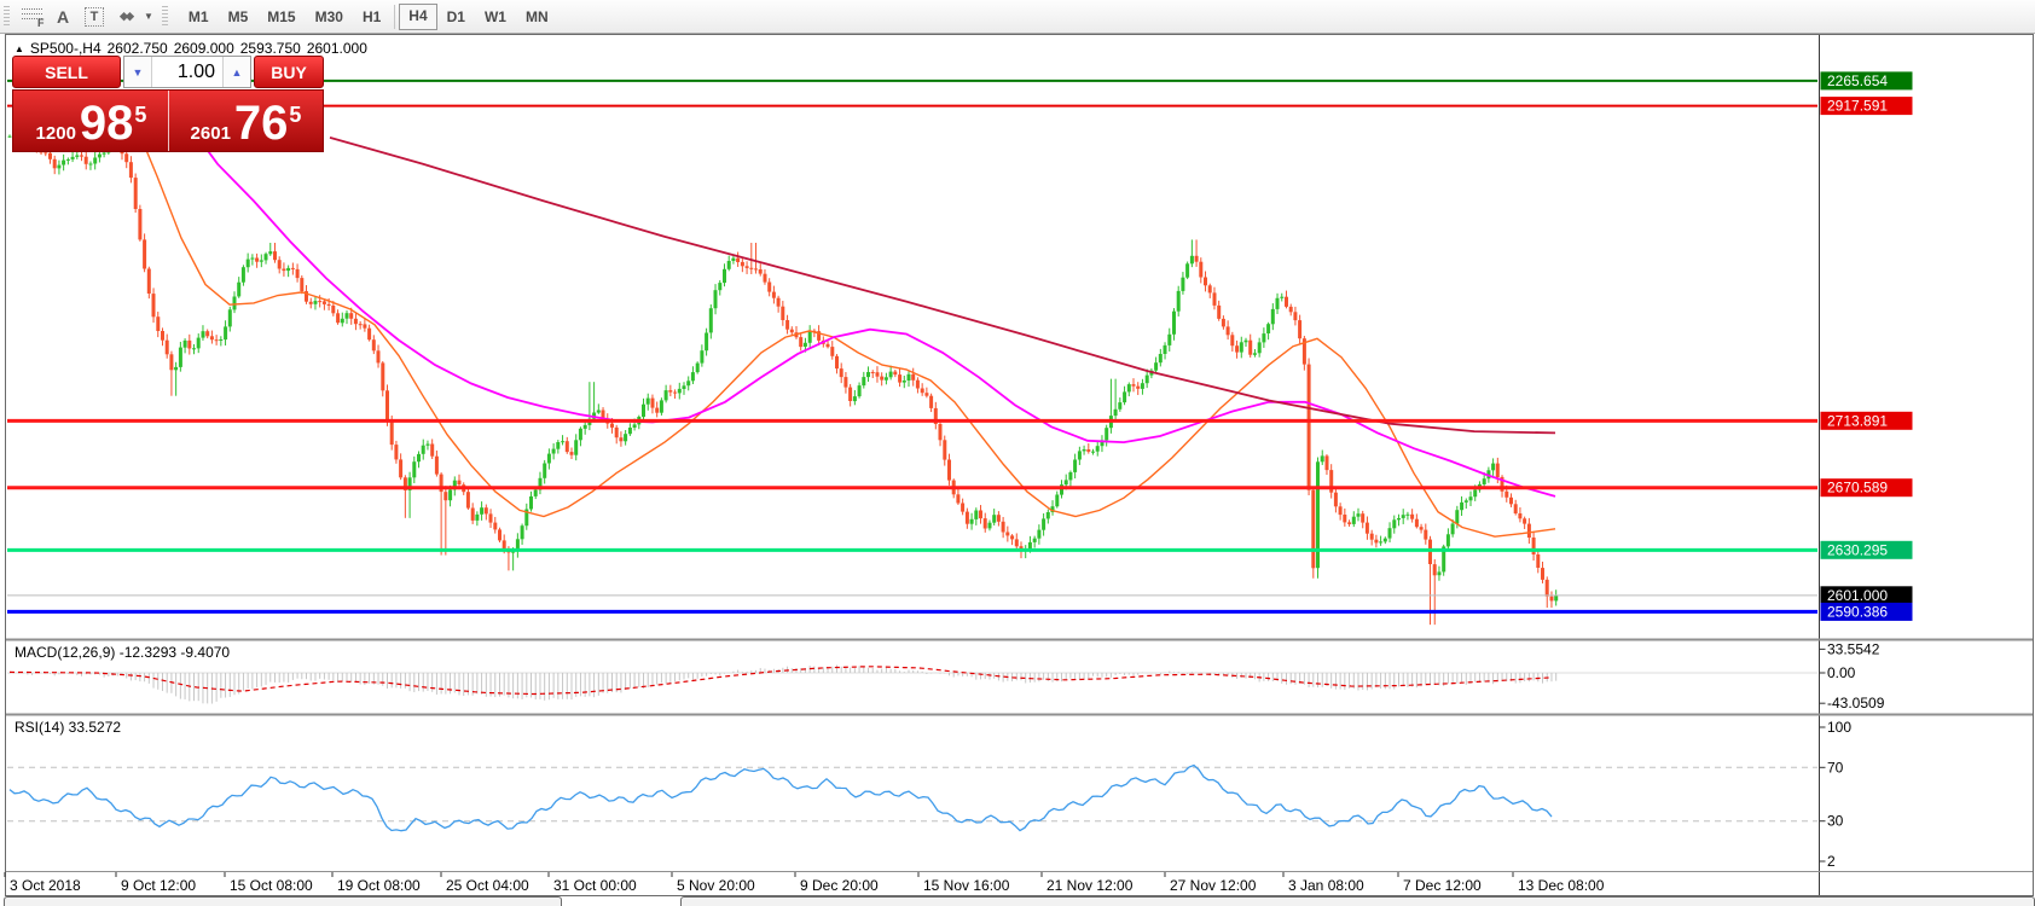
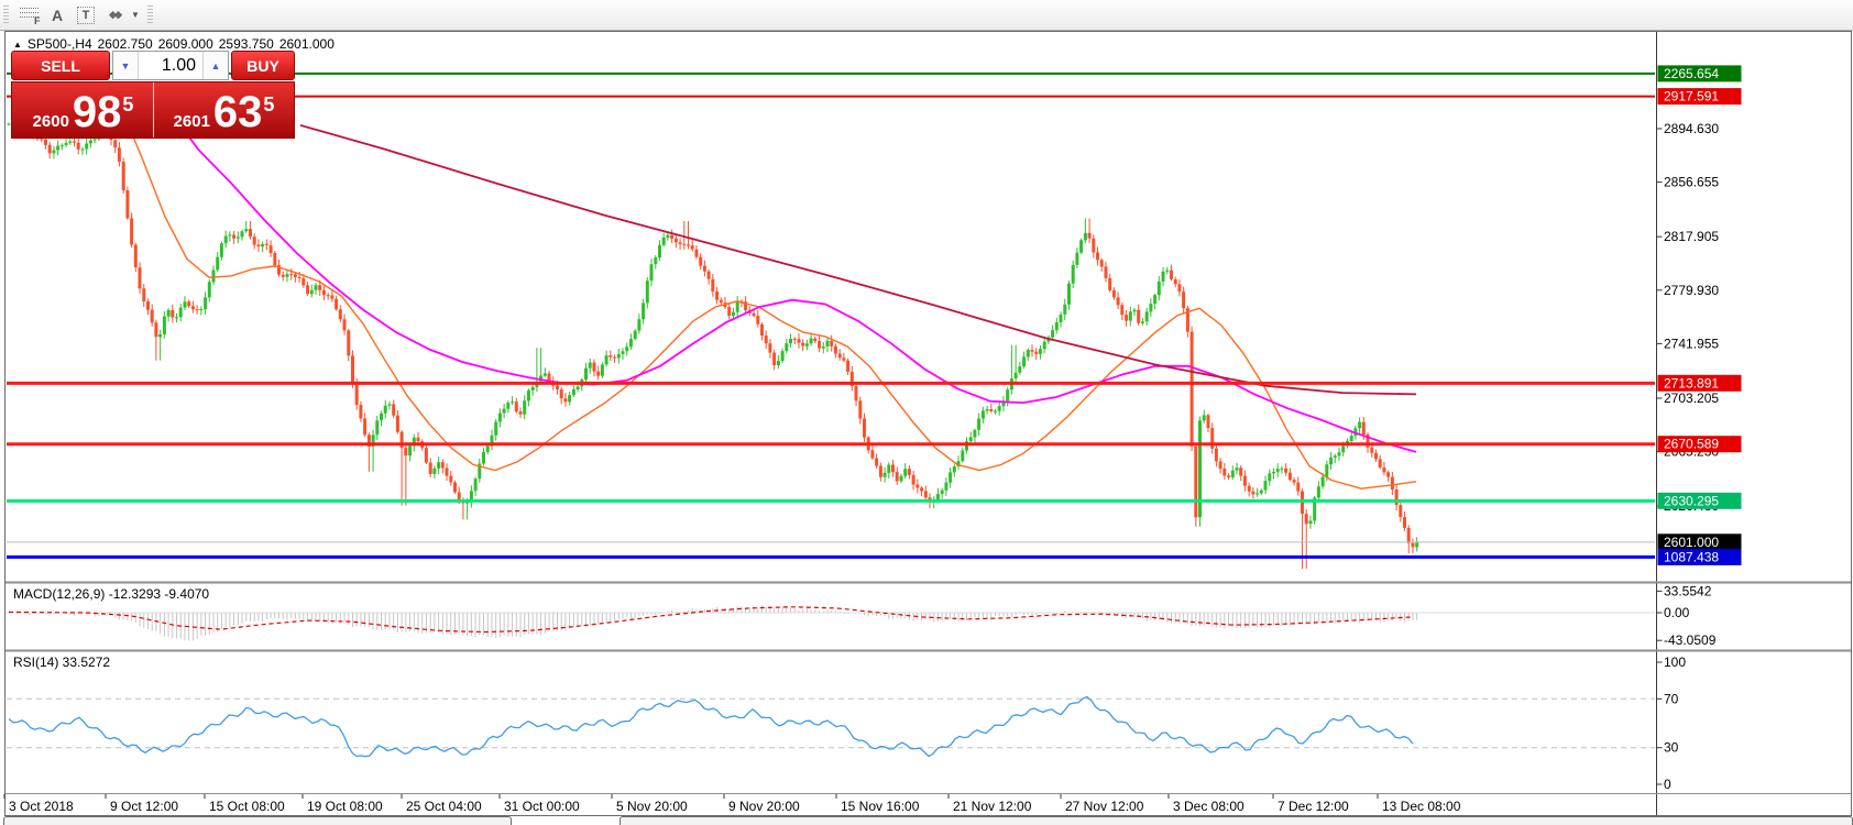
+ 2894.630
+ 2856.655
+ 2817.905
+ 2779.930
+ 2741.955
+ 2703.205
  2265.654
  2917.591
  2713.891
  2670.589
  2630.295
  2601.000
- 2590.386
+ 1087.438
  33.5542
  0.00
  -43.0509
  100
  70
  30
- 2
+ 0
  3 Oct 2018
  9 Oct 12:00
  15 Oct 08:00
  19 Oct 08:00
  25 Oct 04:00
  31 Oct 00:00
  5 Nov 20:00
- 9 Dec 20:00
+ 9 Nov 20:00
  15 Nov 16:00
  21 Nov 12:00
  27 Nov 12:00
- 3 Jan 08:00
+ 3 Dec 08:00
  7 Dec 12:00
  13 Dec 08:00
  F
  A
  T
  ◆◆
  ▼
- M1
- M5
- M15
- M30
- H1
- H4
- D1
- W1
- MN
  ▲ SP500-,H4 2602.750 2609.000 2593.750 2601.000
  SELL
  ▼
  1.00
  ▲
  BUY
- 1200
+ 2600
  98
  5
  2601
- 76
+ 63
  5
  MACD(12,26,9) -12.3293 -9.4070
  RSI(14) 33.5272
